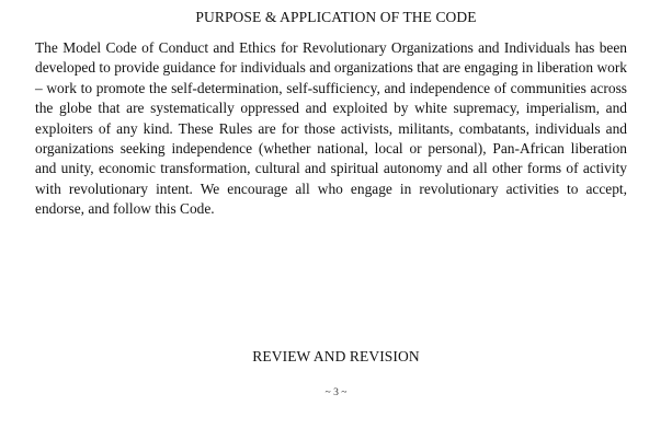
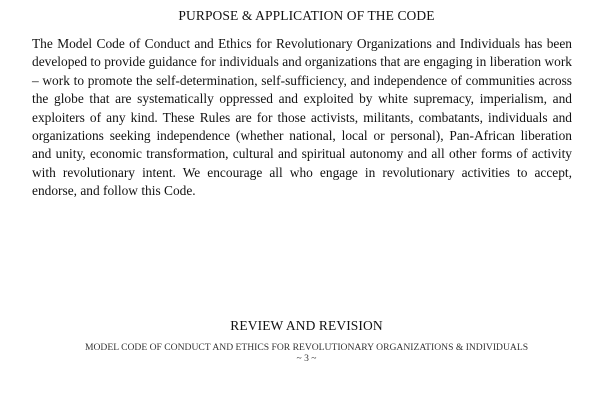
  PURPOSE & APPLICATION OF THE CODE
  The Model Code of Conduct and Ethics for Revolutionary Organizations and Individuals has been developed to provide guidance for individuals and organizations that are engaging in liberation work – work to promote the self-determination, self-sufficiency, and independence of communities across the globe that are systematically oppressed and exploited by white supremacy, imperialism, and exploiters of any kind. These Rules are for those activists, militants, combatants, individuals and organizations seeking independence (whether national, local or personal), Pan-African liberation and unity, economic transformation, cultural and spiritual autonomy and all other forms of activity with revolutionary intent. We encourage all who engage in revolutionary activities to accept, endorse, and follow this Code.
  REVIEW AND REVISION
+ MODEL CODE OF CONDUCT AND ETHICS FOR REVOLUTIONARY ORGANIZATIONS & INDIVIDUALS
  ~ 3 ~
